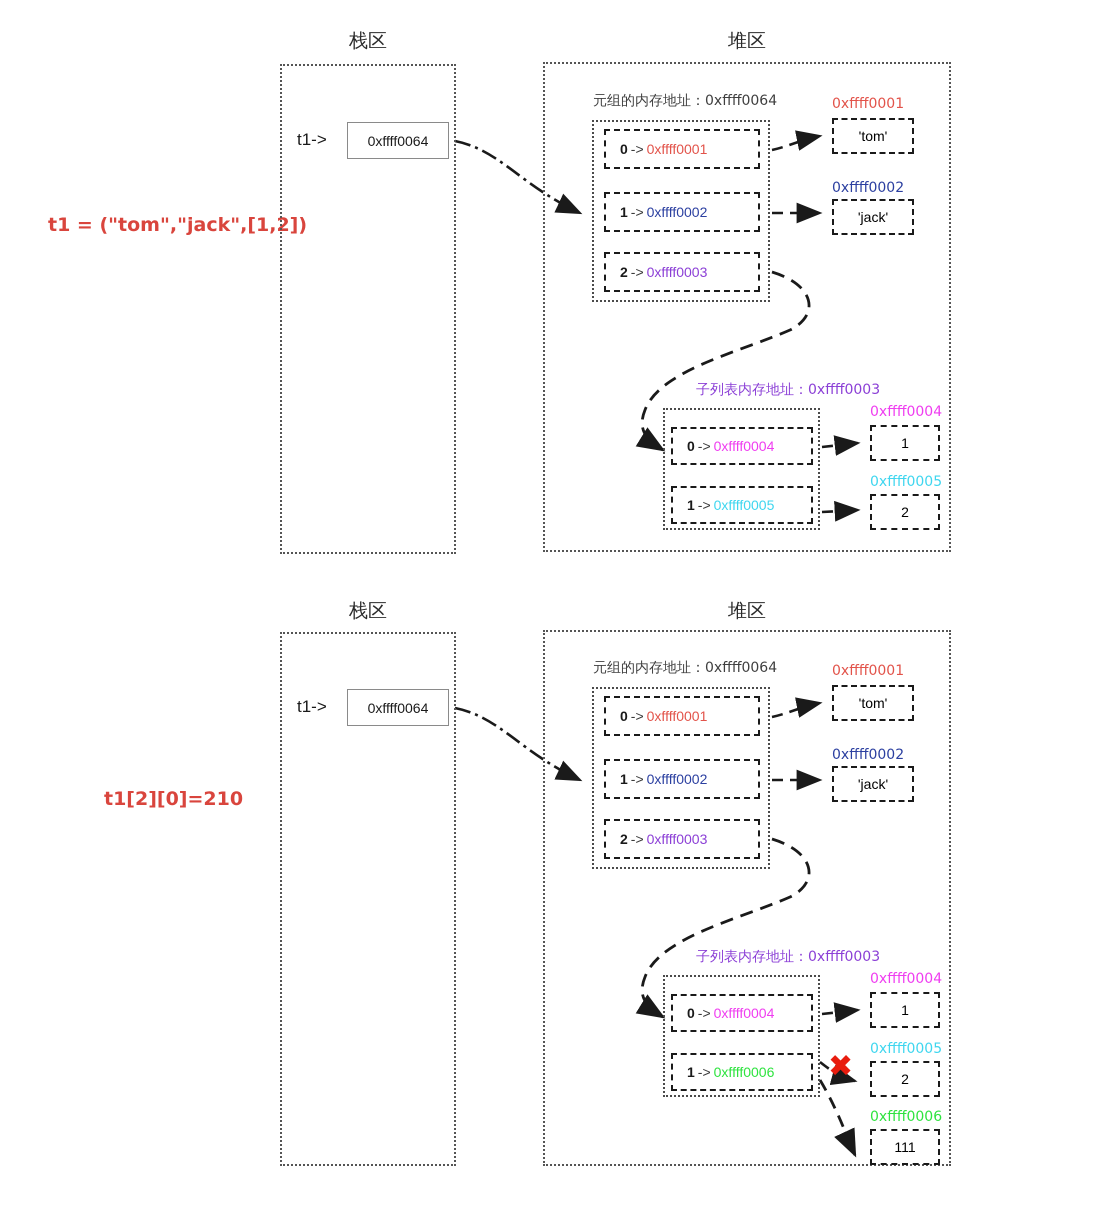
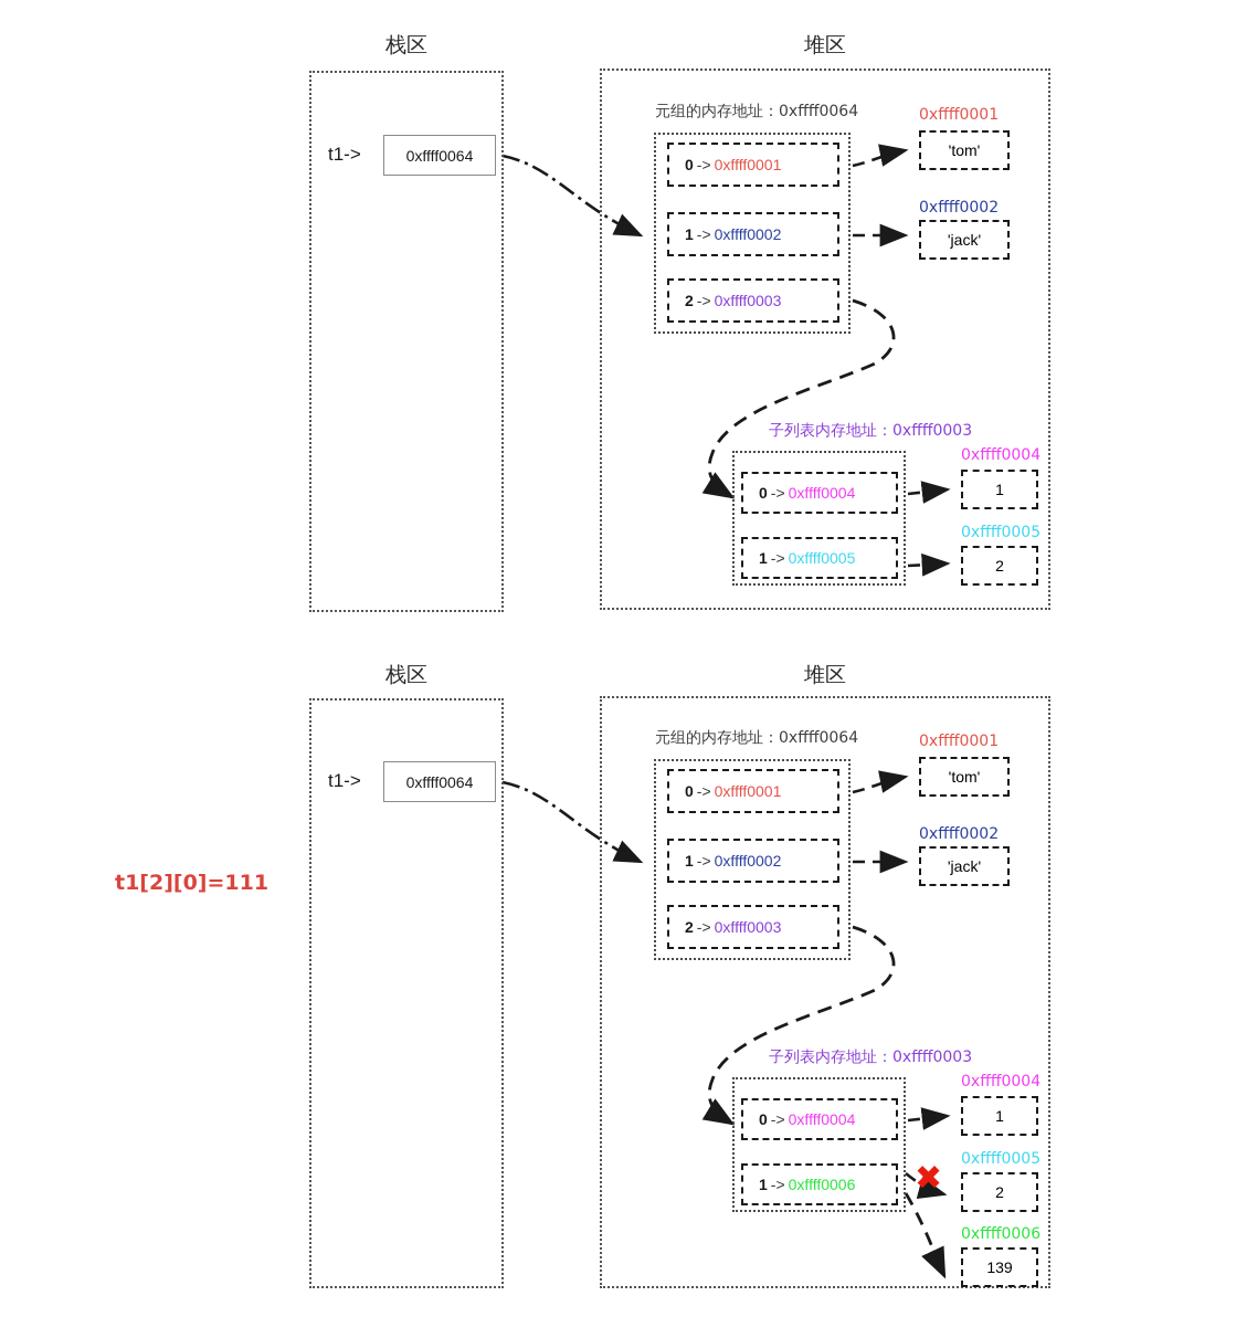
- t1 = ("tom","jack",[1,2])
  栈区
  t1->
  0xffff0064
  堆区
  元组的内存地址：0xffff0064
  0
  ->
  0xffff0001
  1
  ->
  0xffff0002
  2
  ->
  0xffff0003
  0xffff0001
  'tom'
  0xffff0002
  'jack'
  子列表内存地址：0xffff0003
  0
  ->
  0xffff0004
  1
  ->
  0xffff0005
  0xffff0004
  1
  0xffff0005
  2
- t1[2][0]=210
+ t1[2][0]=111
  栈区
  t1->
  0xffff0064
  堆区
  元组的内存地址：0xffff0064
  0
  ->
  0xffff0001
  1
  ->
  0xffff0002
  2
  ->
  0xffff0003
  0xffff0001
  'tom'
  0xffff0002
  'jack'
  子列表内存地址：0xffff0003
  0
  ->
  0xffff0004
  1
  ->
  0xffff0006
  ✖
  0xffff0004
  1
  0xffff0005
  2
  0xffff0006
- 111
+ 139
